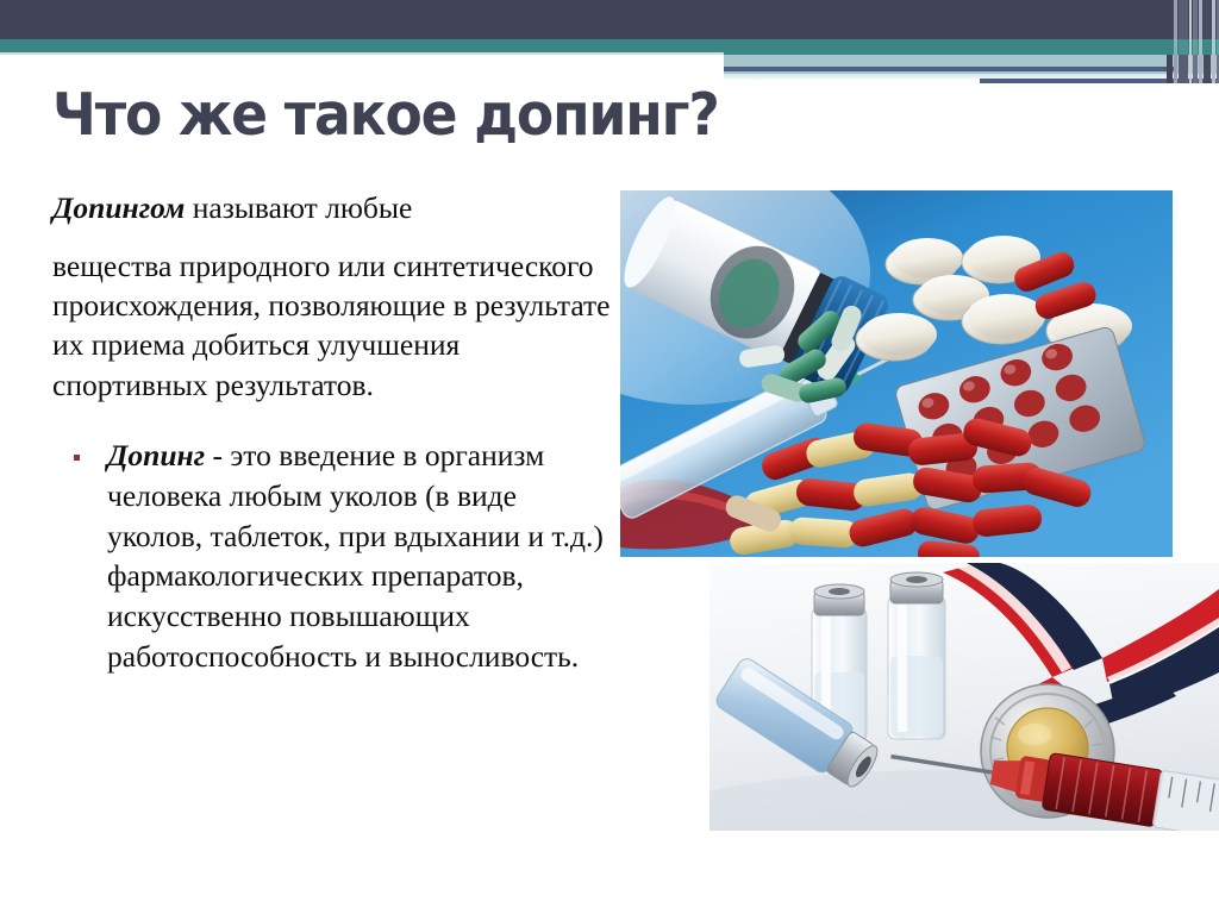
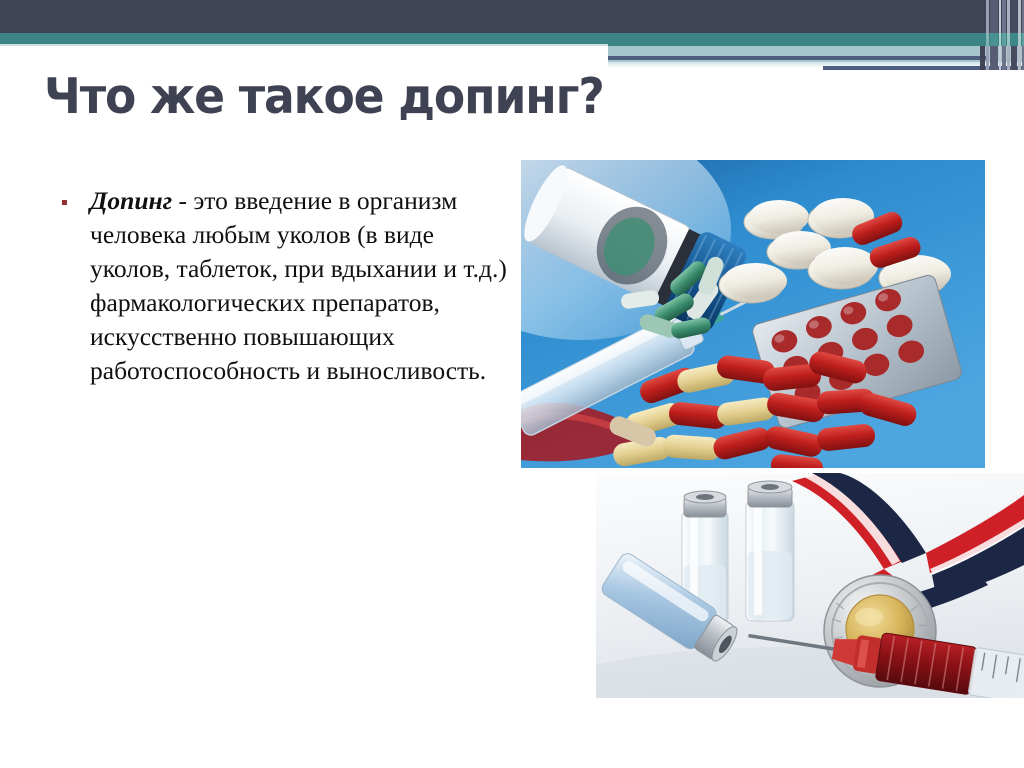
  Что же такое допинг?
- Допингом называют любые
- вещества природного или синтетического происхождения, позволяющие в результате их приема добиться улучшения спортивных результатов.
  Допинг - это введение в организм человека любым уколов (в виде уколов, таблеток, при вдыхании и т.д.) фармакологических препаратов, искусственно повышающих работоспособность и выносливость.
